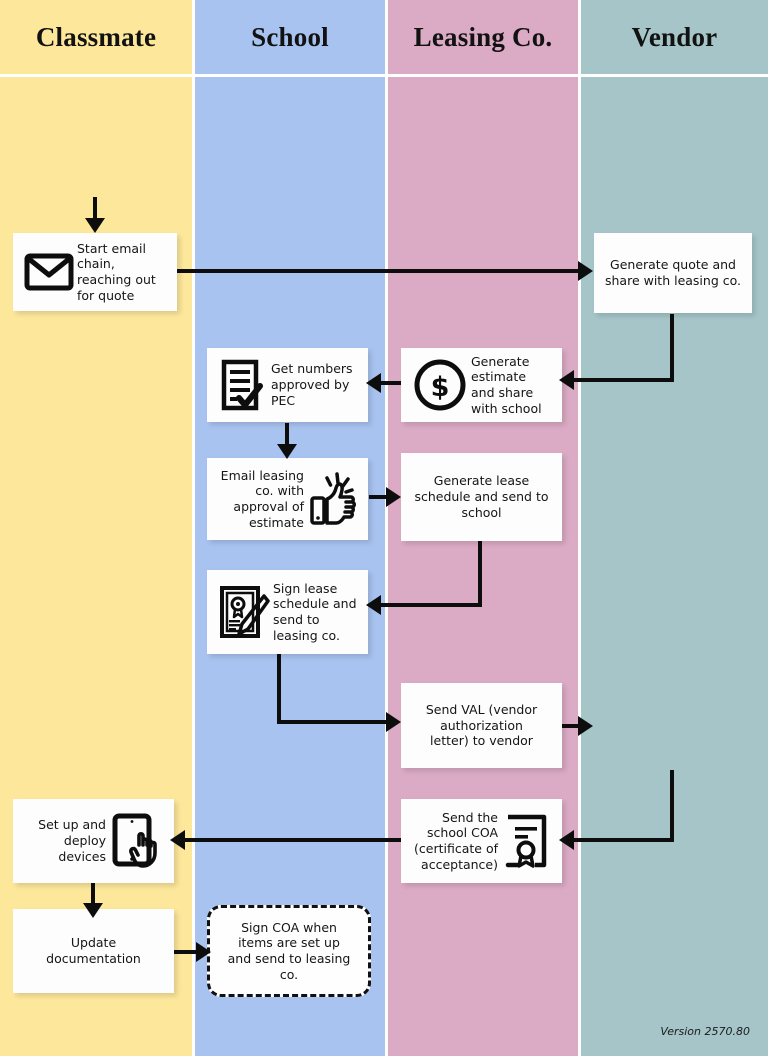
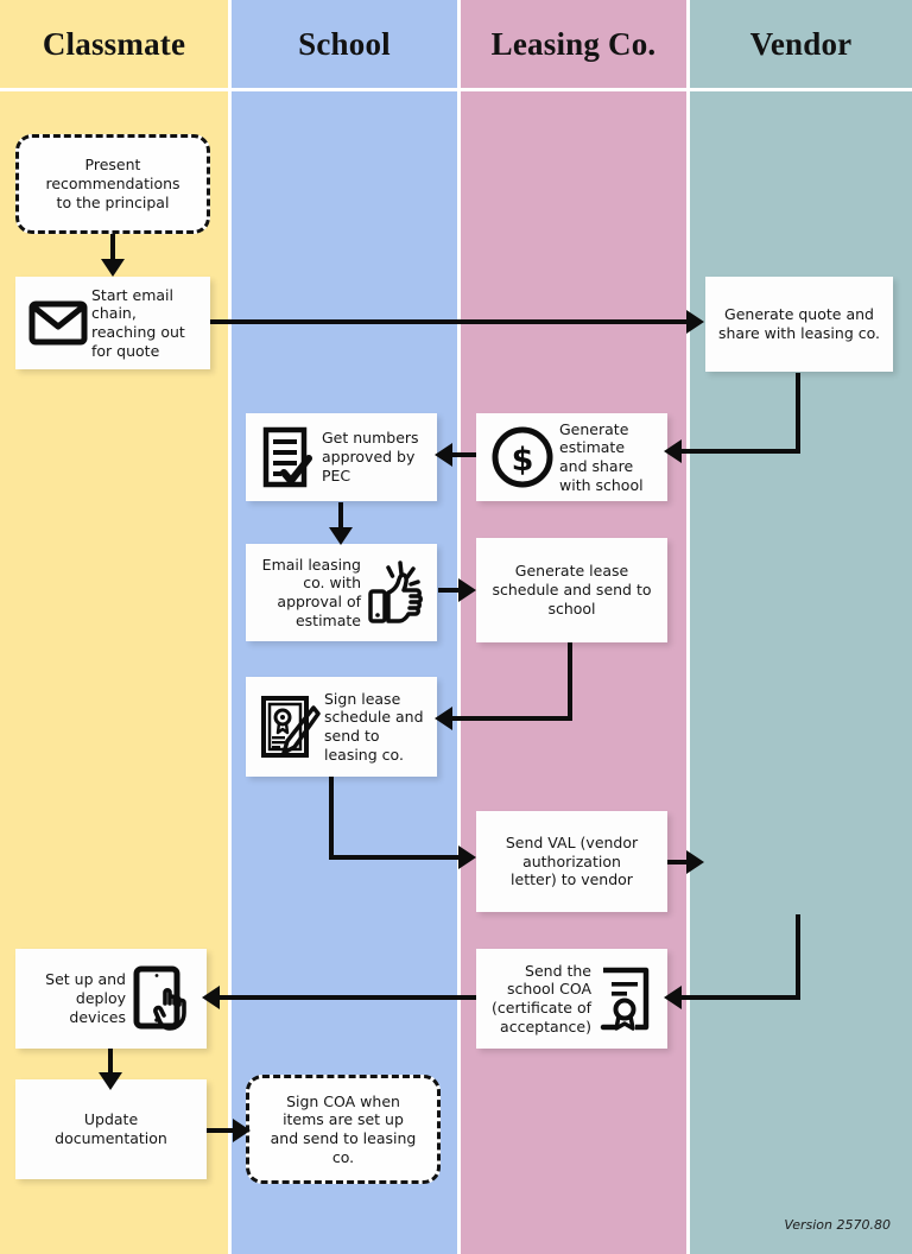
  Classmate
  School
  Leasing Co.
  Vendor
+ Present
+ recommendations
+ to the principal
  Start email
  chain,
  reaching out
  for quote
  Generate quote and
  share with leasing co.
  Get numbers
  approved by
  PEC
  $
  Generate
  estimate
  and share
  with school
  Email leasing
  co. with
  approval of
  estimate
  Generate lease
  schedule and send to
  school
  Sign lease
  schedule and
  send to
  leasing co.
  Send VAL (vendor
  authorization
  letter) to vendor
  Send the
  school COA
  (certificate of
  acceptance)
  Set up and
  deploy
  devices
  Update
  documentation
  Sign COA when
  items are set up
  and send to leasing
  co.
  Version 2570.80
